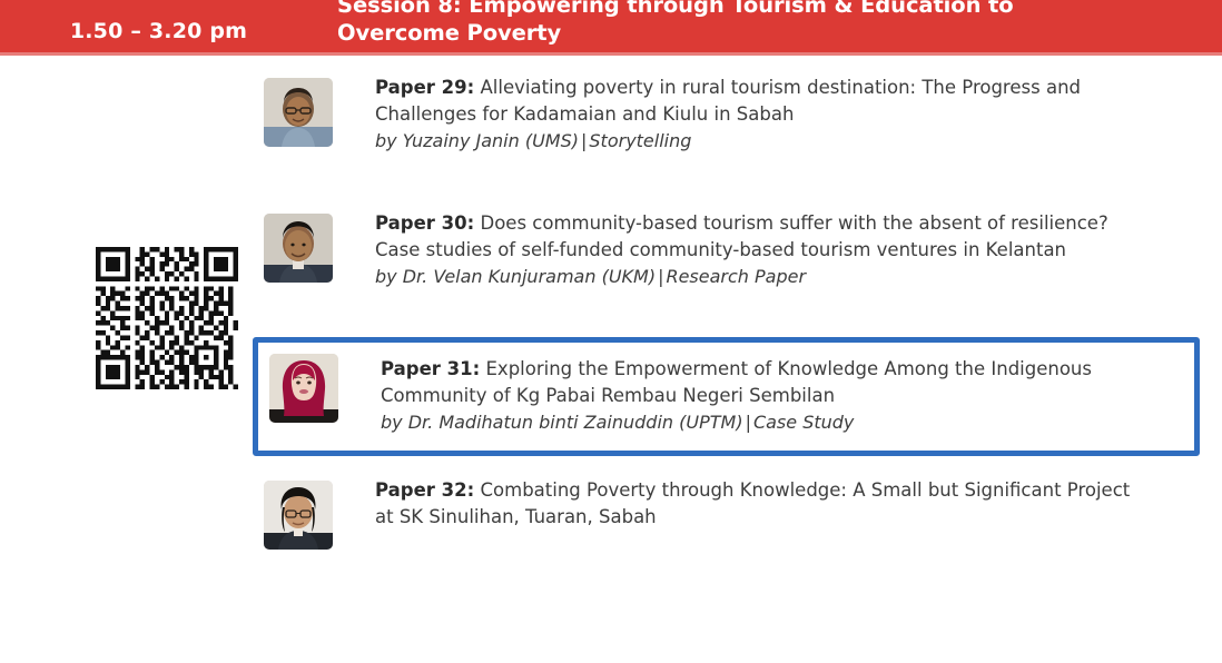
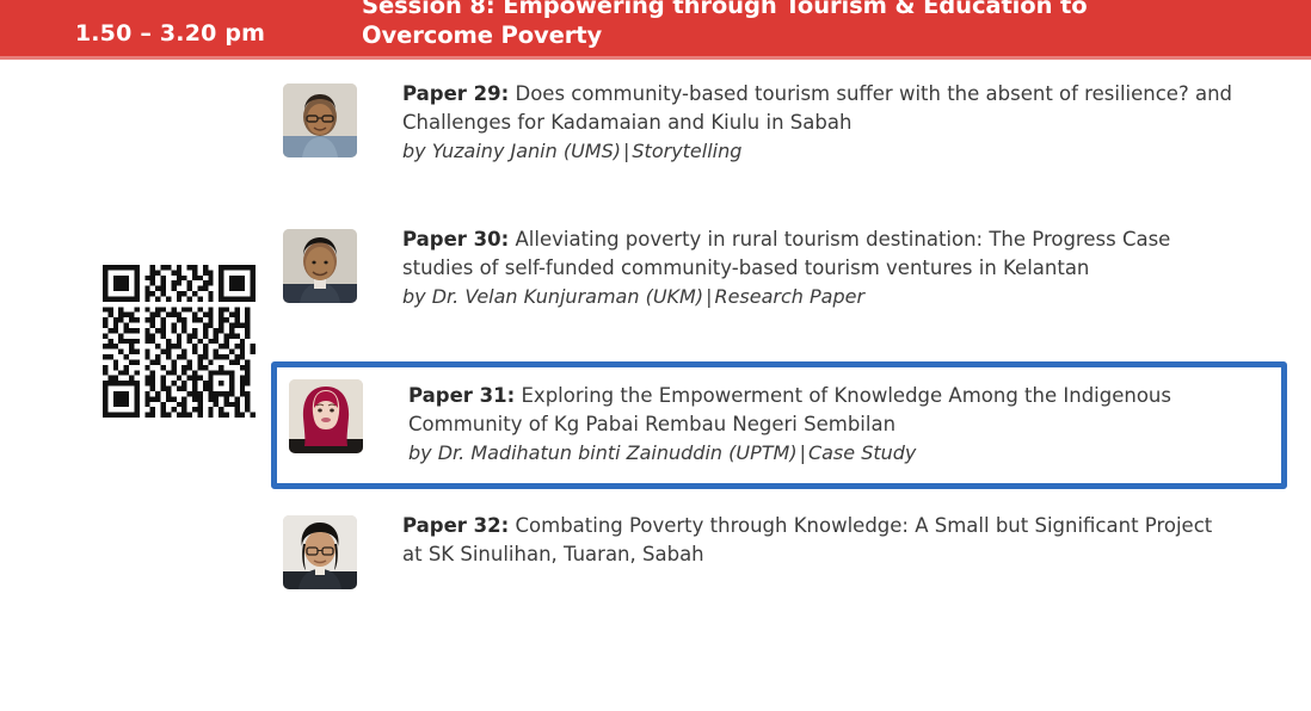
  1.50 – 3.20 pm
  Session 8: Empowering through Tourism & Education to
  Overcome Poverty
- Paper 29: Alleviating poverty in rural tourism destination: The Progress and Challenges for Kadamaian and Kiulu in Sabah
+ Paper 29: Does community-based tourism suffer with the absent of resilience? and Challenges for Kadamaian and Kiulu in Sabah
  by Yuzainy Janin (UMS)|Storytelling
- Paper 30: Does community-based tourism suffer with the absent of resilience? Case studies of self-funded community-based tourism ventures in Kelantan
+ Paper 30: Alleviating poverty in rural tourism destination: The Progress Case studies of self-funded community-based tourism ventures in Kelantan
  by Dr. Velan Kunjuraman (UKM)|Research Paper
  Paper 31: Exploring the Empowerment of Knowledge Among the Indigenous Community of Kg Pabai Rembau Negeri Sembilan
  by Dr. Madihatun binti Zainuddin (UPTM)|Case Study
  Paper 32: Combating Poverty through Knowledge: A Small but Significant Project at SK Sinulihan, Tuaran, Sabah
